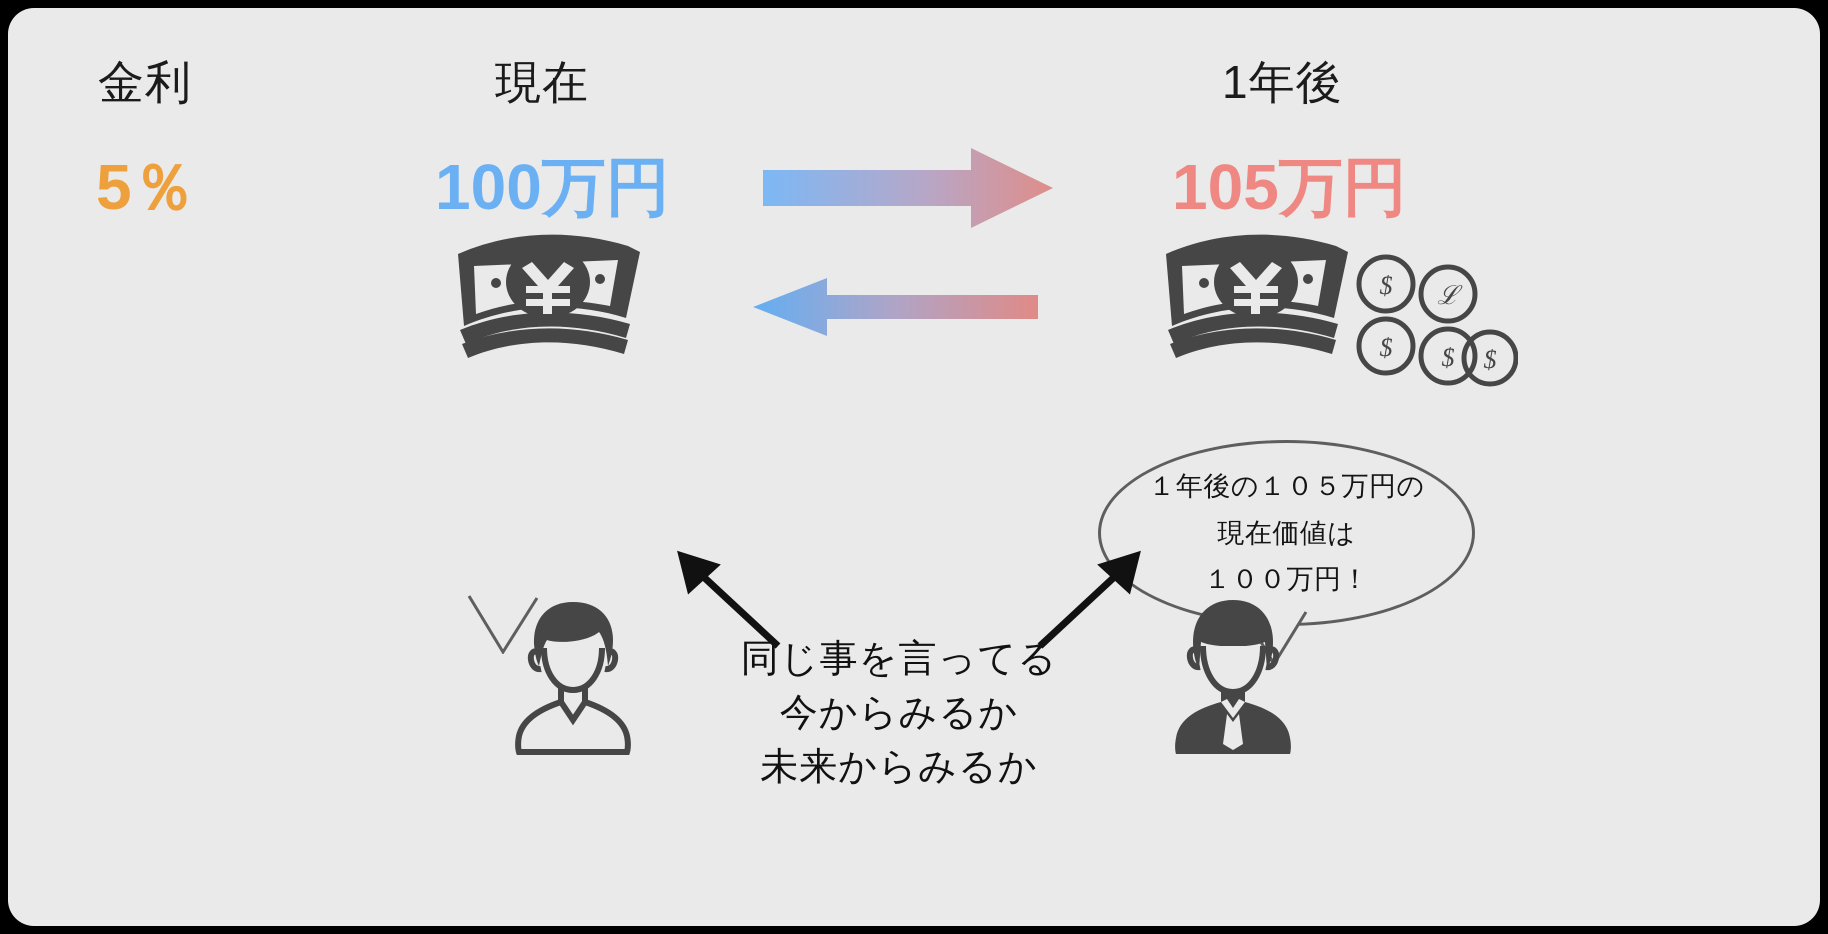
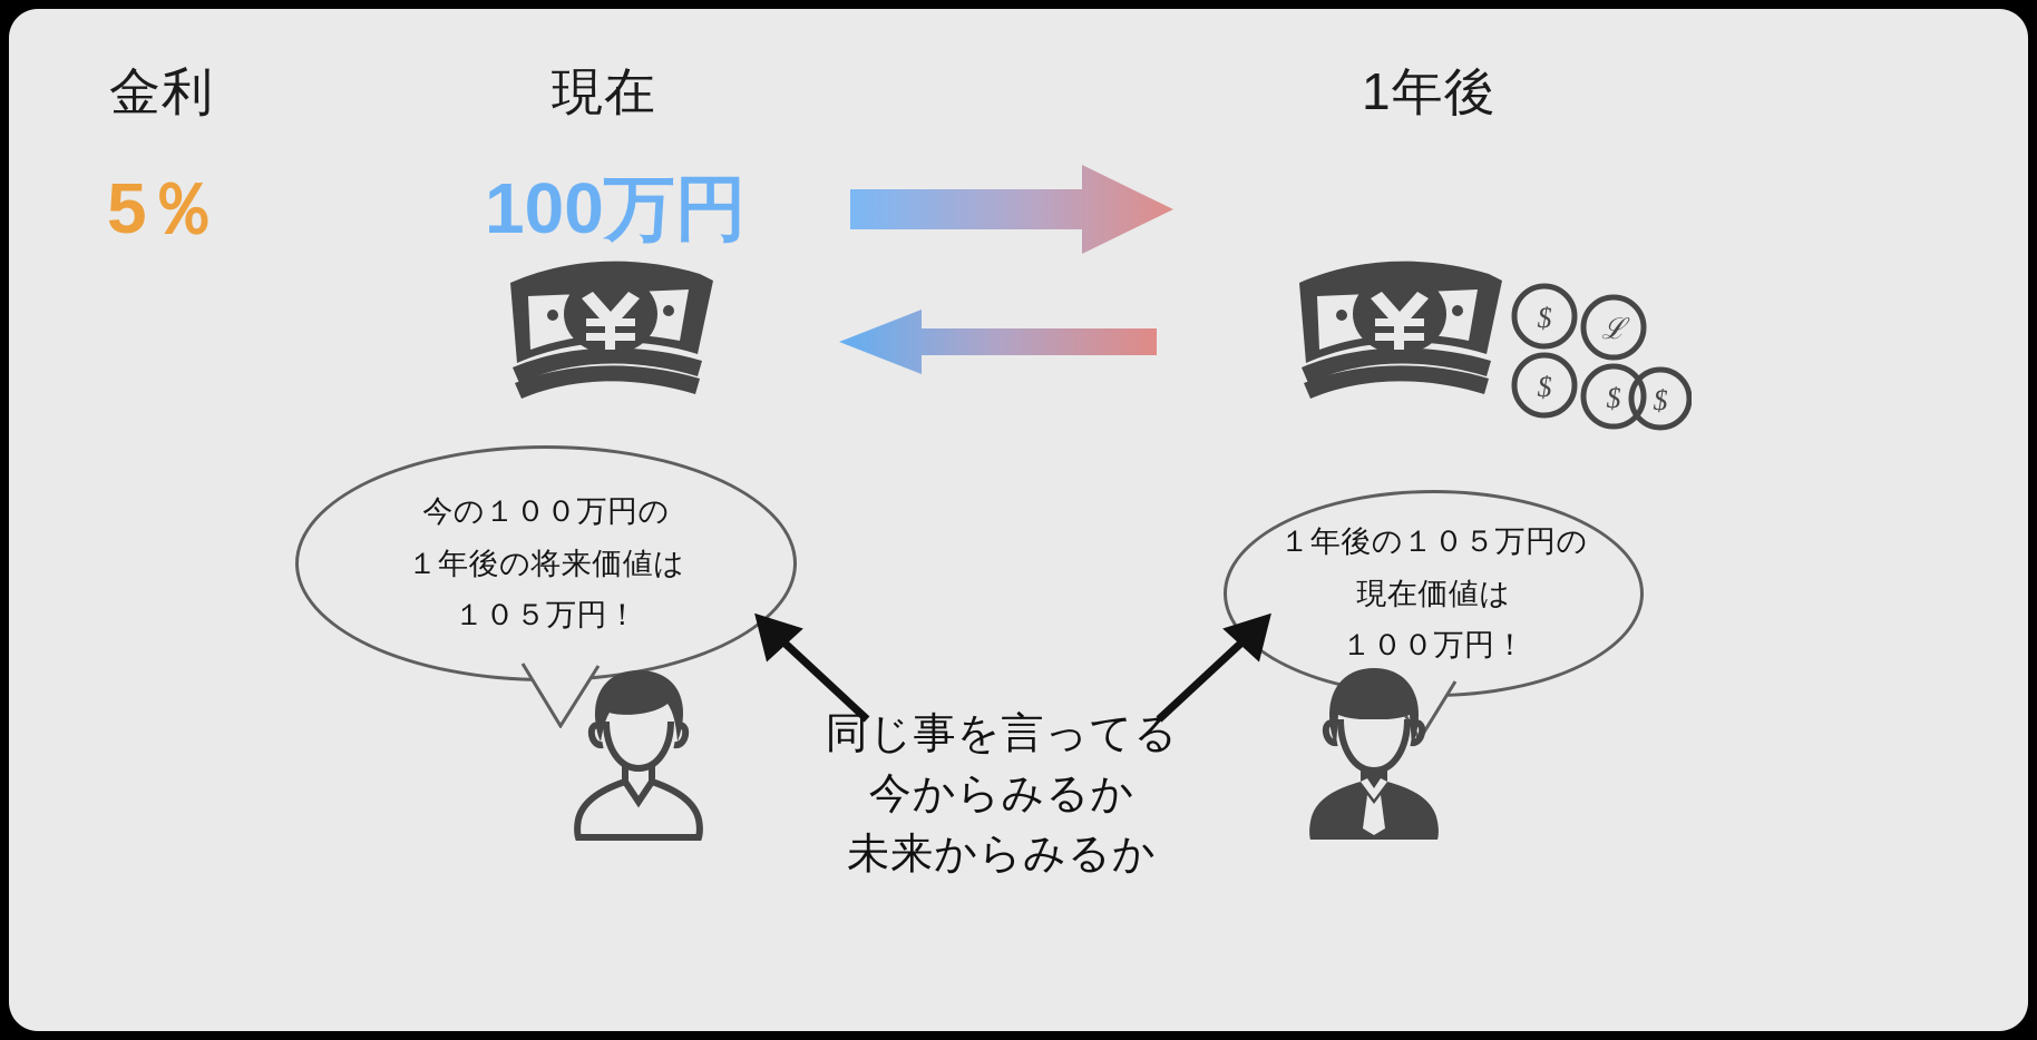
  金利
  5％
  現在
  100万円
  1年後
- 105万円
  $
  ℒ
  $
  $
  $
+ 今の１００万円の
+ １年後の将来価値は
+ １０５万円！
  １年後の１０５万円の
  現在価値は
  １００万円！
  同じ事を言ってる
  今からみるか
  未来からみるか
